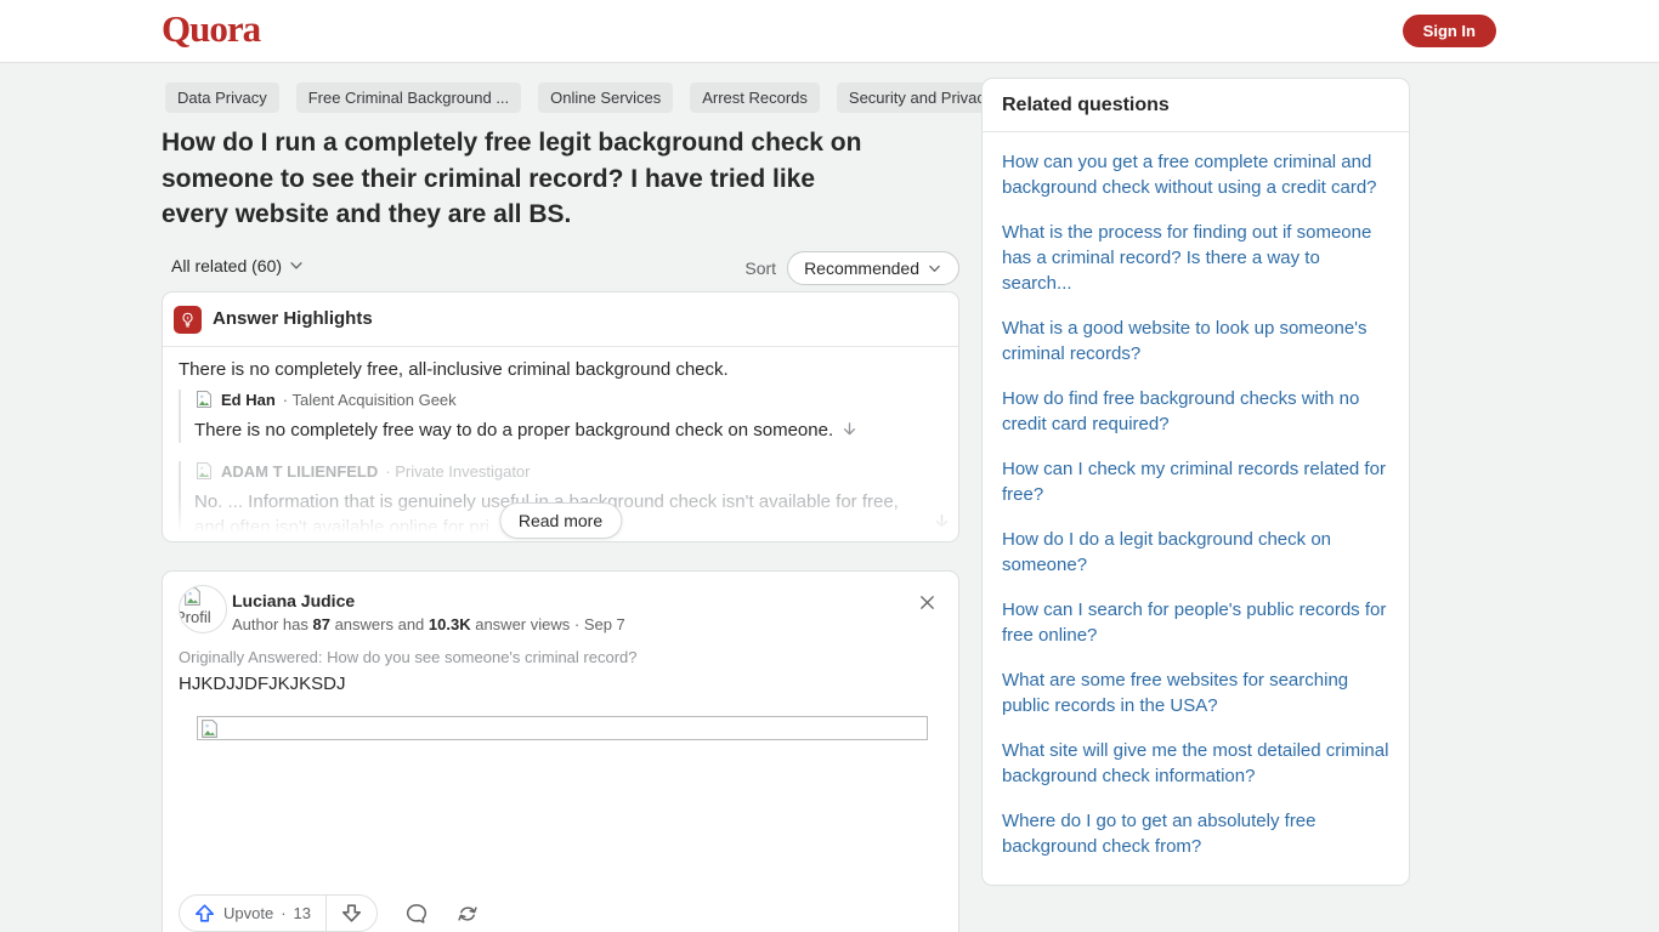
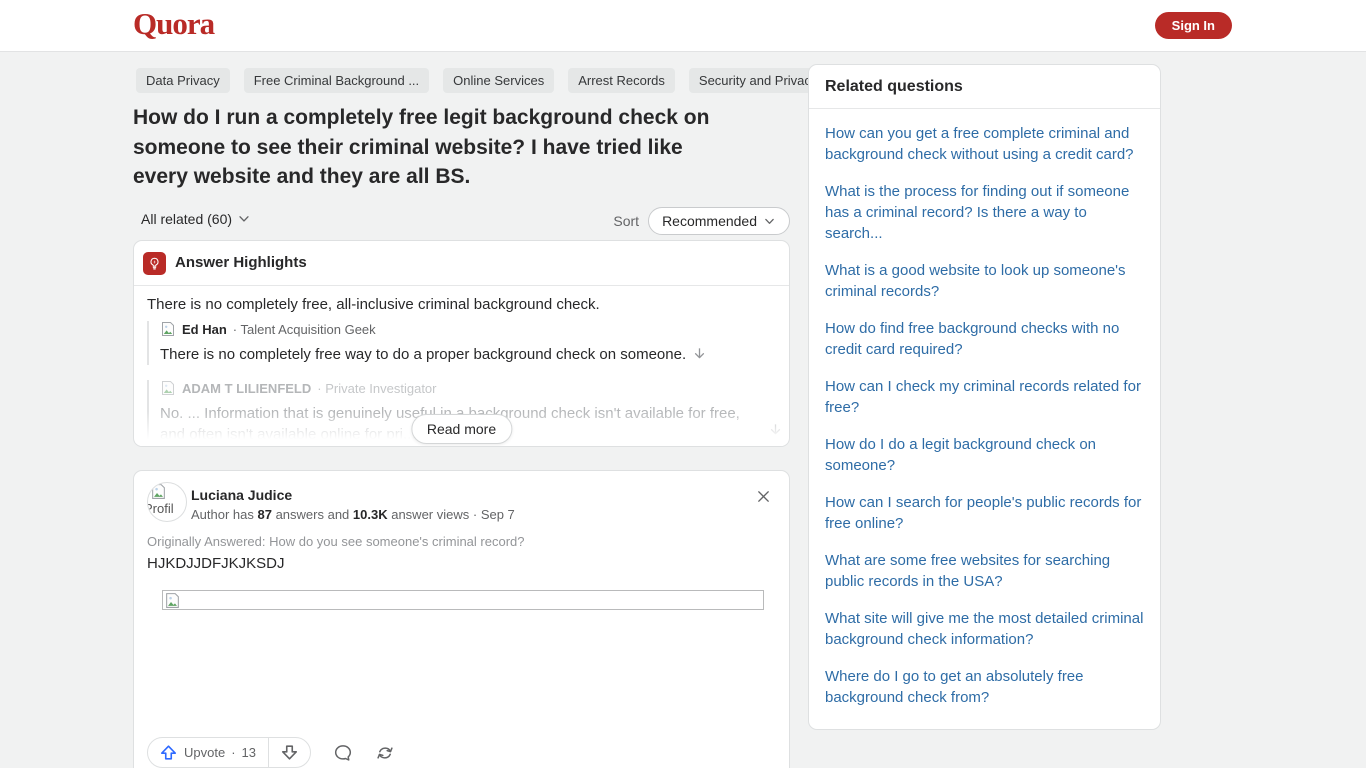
  Quora
  Sign In
  Data Privacy
  Free Criminal Background ...
  Online Services
  Arrest Records
  Security and Priva
- How do I run a completely free legit background check on someone to see their criminal record? I have tried like every website and they are all BS.
+ How do I run a completely free legit background check on someone to see their criminal website? I have tried like every website and they are all BS.
  All related (60)
  Sort
  Recommended
  Answer Highlights
  There is no completely free, all-inclusive criminal background check.
  Ed Han
  · Talent Acquisition Geek
  There is no completely free way to do a proper background check on someone.
  ADAM T LILIENFELD
  · Private Investigator
  Read more
  Profil
  Luciana Judice
  Author has 87 answers and 10.3K answer views · Sep 7
  Originally Answered: How do you see someone's criminal record?
  HJKDJJDFJKJKSDJ
  Upvote
  ·
  13
  Related questions
  How can you get a free complete criminal and background check without using a credit card?
  What is the process for finding out if someone has a criminal record? Is there a way to search...
  What is a good website to look up someone's criminal records?
  How do find free background checks with no credit card required?
  How can I check my criminal records related for free?
  How do I do a legit background check on someone?
  How can I search for people's public records for free online?
  What are some free websites for searching public records in the USA?
  What site will give me the most detailed criminal background check information?
  Where do I go to get an absolutely free background check from?
